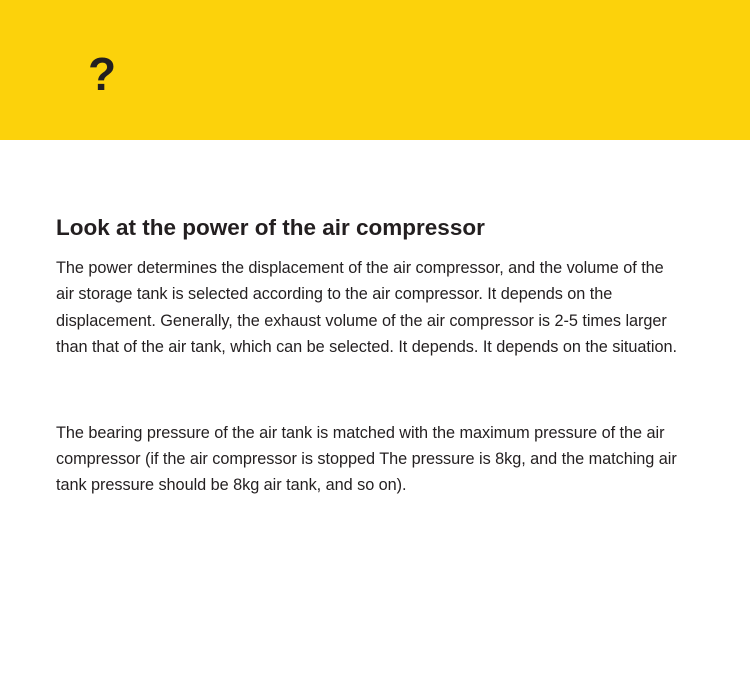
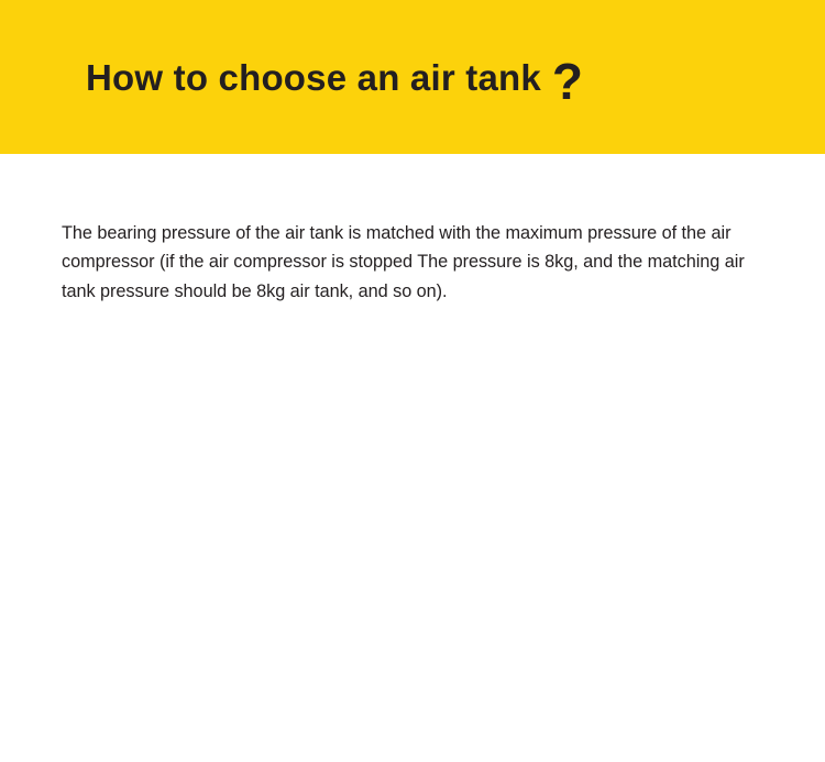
+ How to choose an air tank
  ?
- Look at the power of the air compressor
- The power determines the displacement of the air compressor, and the volume of the air storage tank is selected according to the air compressor. It depends on the displacement. Generally, the exhaust volume of the air compressor is 2-5 times larger than that of the air tank, which can be selected. It depends. It depends on the situation.
  The bearing pressure of the air tank is matched with the maximum pressure of the air compressor (if the air compressor is stopped The pressure is 8kg, and the matching air tank pressure should be 8kg air tank, and so on).
